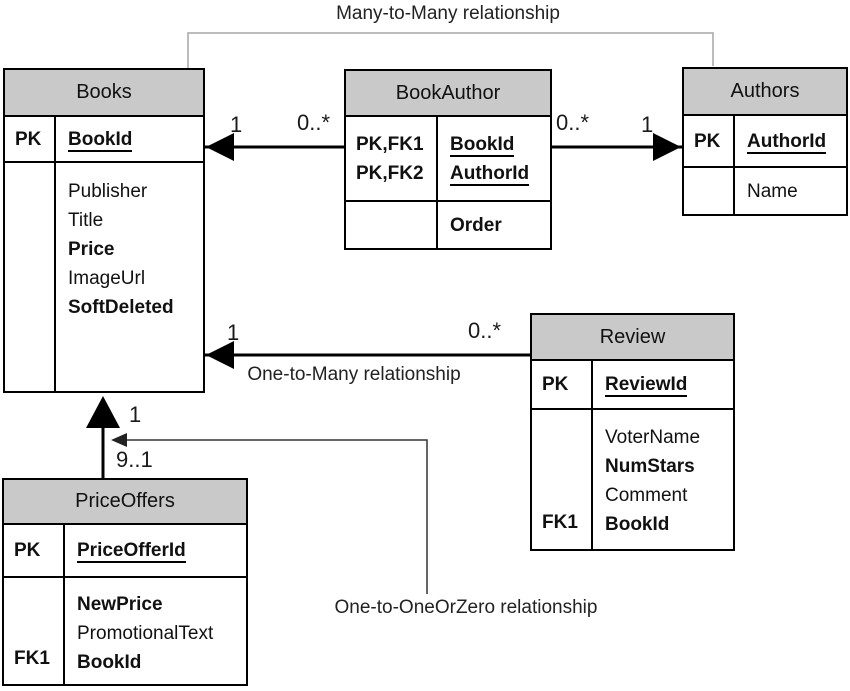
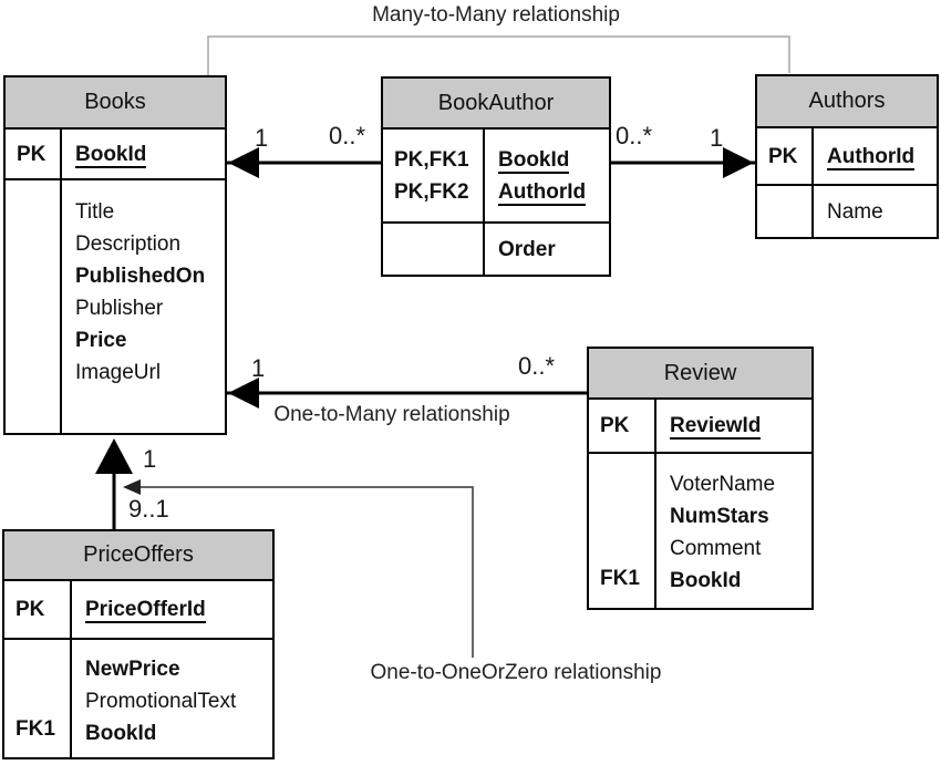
  Books
  PK
  BookId
- Publisher
+ Title
+ Description
+ PublishedOn
- Title
+ Publisher
  Price
  ImageUrl
- SoftDeleted
  BookAuthor
  PK,FK1
  PK,FK2
  BookId
  AuthorId
  Order
  Authors
  PK
  AuthorId
  Name
  Review
  PK
  ReviewId
  FK1
  VoterName
  NumStars
  Comment
  BookId
  PriceOffers
  PK
  PriceOfferId
  FK1
  NewPrice
  PromotionalText
  BookId
  1
  0..*
  0..*
  1
  1
  0..*
  1
  9..1
  Many-to-Many relationship
  One-to-Many relationship
  One-to-OneOrZero relationship
